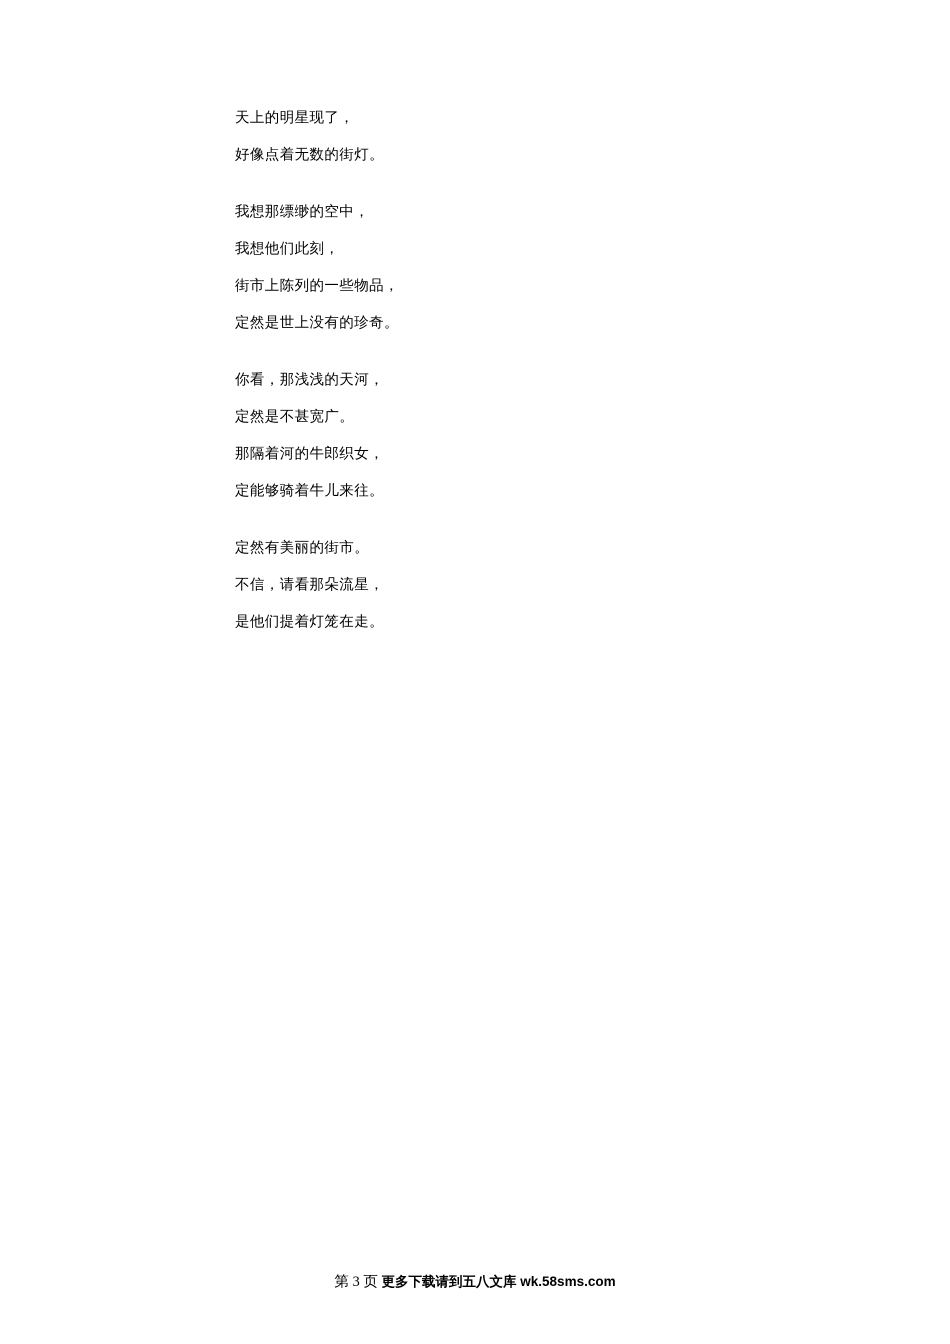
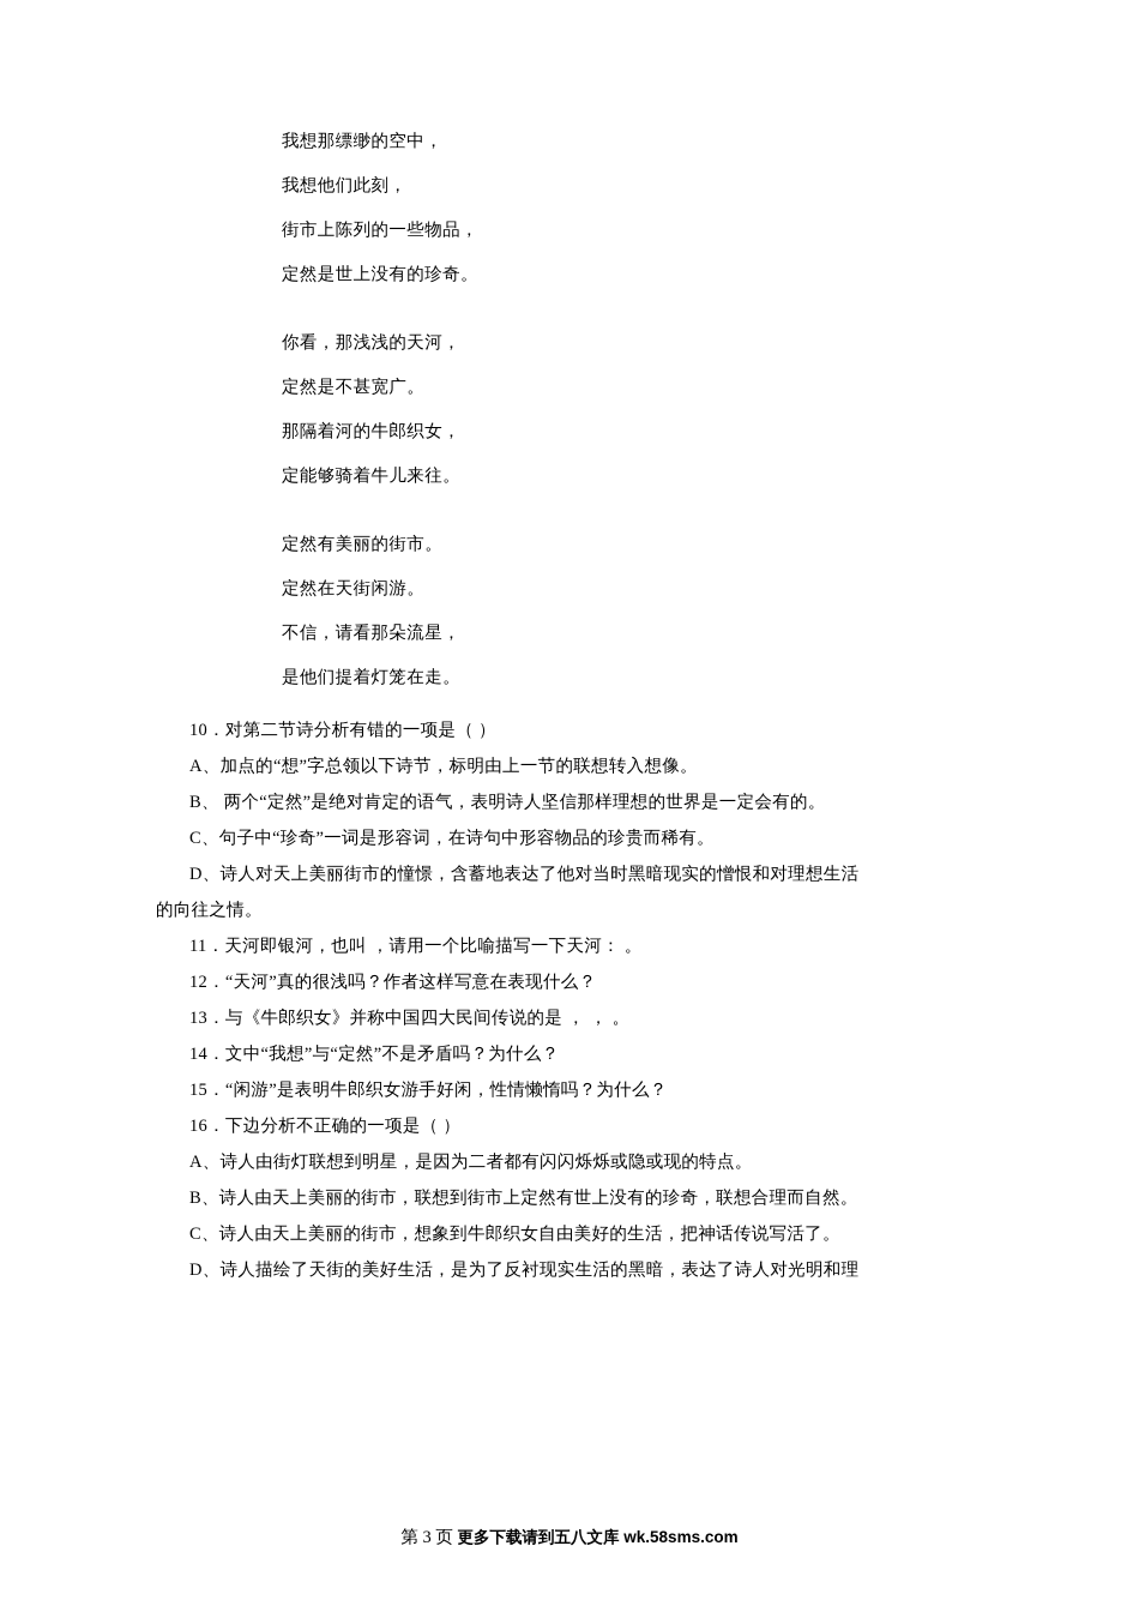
- 天上的明星现了，
- 好像点着无数的街灯。
  我想那缥缈的空中，
  我想他们此刻，
  街市上陈列的一些物品，
  定然是世上没有的珍奇。
  你看，那浅浅的天河，
  定然是不甚宽广。
  那隔着河的牛郎织女，
  定能够骑着牛儿来往。
  定然有美丽的街市。
+ 定然在天街闲游。
  不信，请看那朵流星，
  是他们提着灯笼在走。
+ 10．对第二节诗分析有错的一项是（ ）
+ A、加点的“想”字总领以下诗节，标明由上一节的联想转入想像。
+ B、 两个“定然”是绝对肯定的语气，表明诗人坚信那样理想的世界是一定会有的。
+ C、句子中“珍奇”一词是形容词，在诗句中形容物品的珍贵而稀有。
+ D、诗人对天上美丽街市的憧憬，含蓄地表达了他对当时黑暗现实的憎恨和对理想生活
+ 的向往之情。
+ 11．天河即银河，也叫 ，请用一个比喻描写一下天河： 。
+ 12．“天河”真的很浅吗？作者这样写意在表现什么？
+ 13．与《牛郎织女》并称中国四大民间传说的是 ， ， 。
+ 14．文中“我想”与“定然”不是矛盾吗？为什么？
+ 15．“闲游”是表明牛郎织女游手好闲，性情懒惰吗？为什么？
+ 16．下边分析不正确的一项是（ ）
+ A、诗人由街灯联想到明星，是因为二者都有闪闪烁烁或隐或现的特点。
+ B、诗人由天上美丽的街市，联想到街市上定然有世上没有的珍奇，联想合理而自然。
+ C、诗人由天上美丽的街市，想象到牛郎织女自由美好的生活，把神话传说写活了。
+ D、诗人描绘了天街的美好生活，是为了反衬现实生活的黑暗，表达了诗人对光明和理
  第 3 页 更多下载请到五八文库 wk.58sms.com
